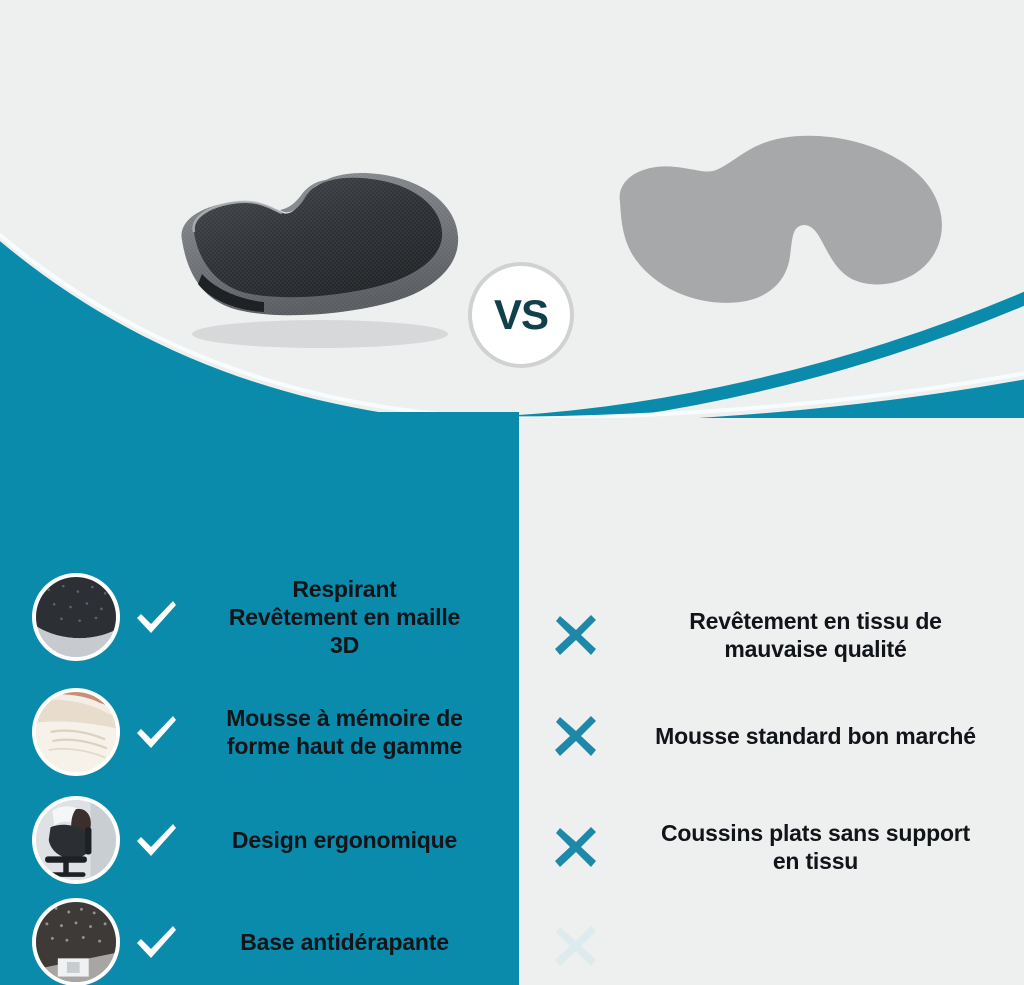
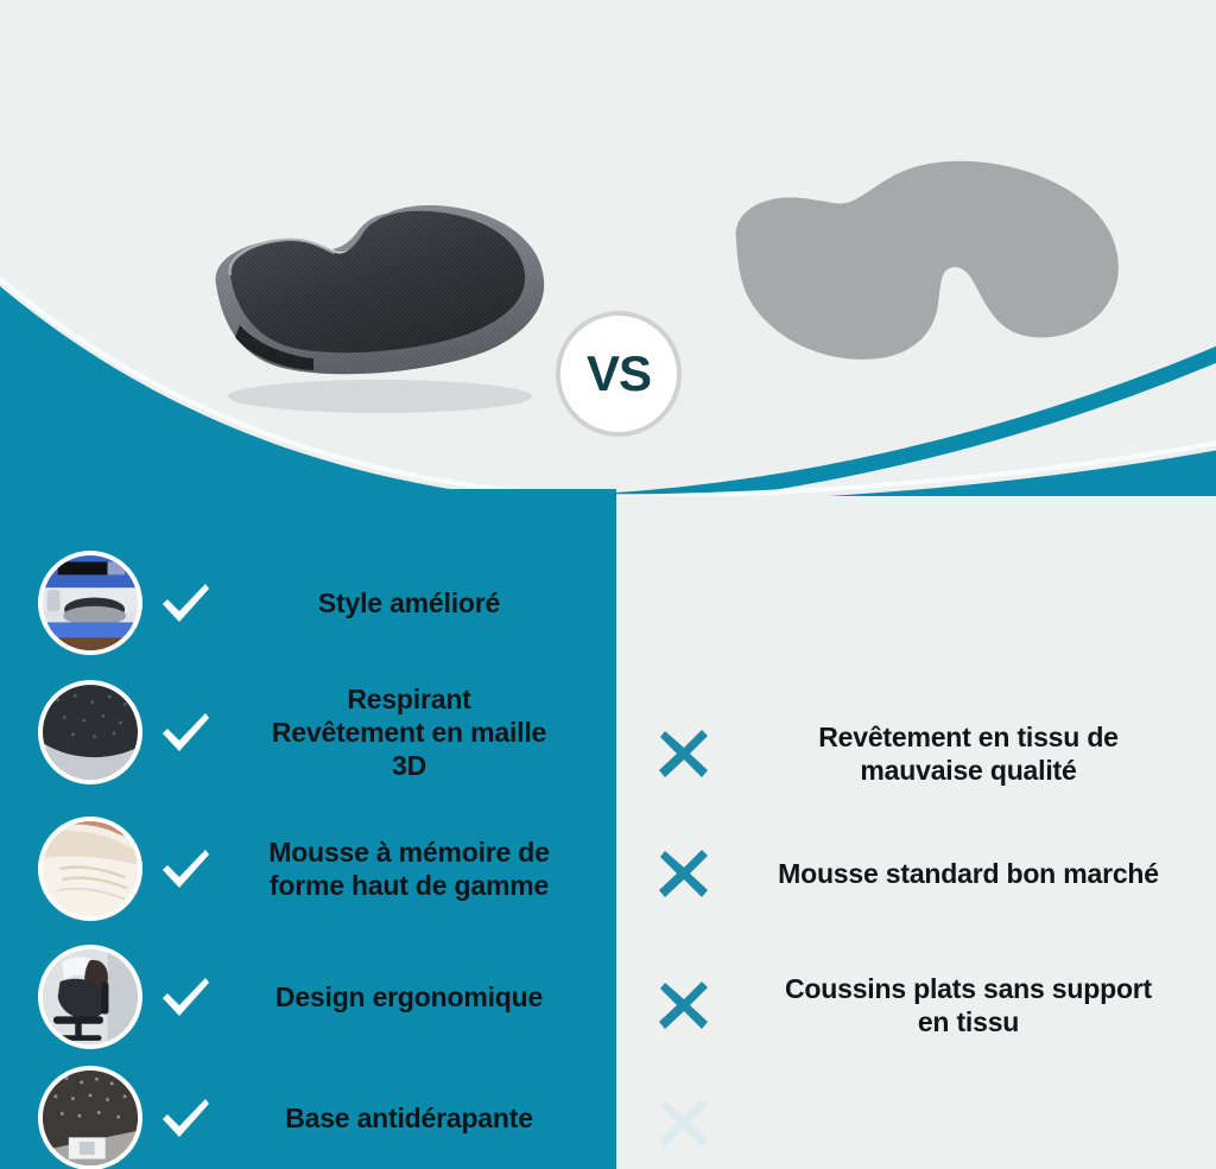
  VS
+ Style amélioré
  Respirant
  Revêtement en maille
  3D
  Mousse à mémoire de
  forme haut de gamme
  Design ergonomique
  Base antidérapante
  Revêtement en tissu de
  mauvaise qualité
  Mousse standard bon marché
  Coussins plats sans support
  en tissu
